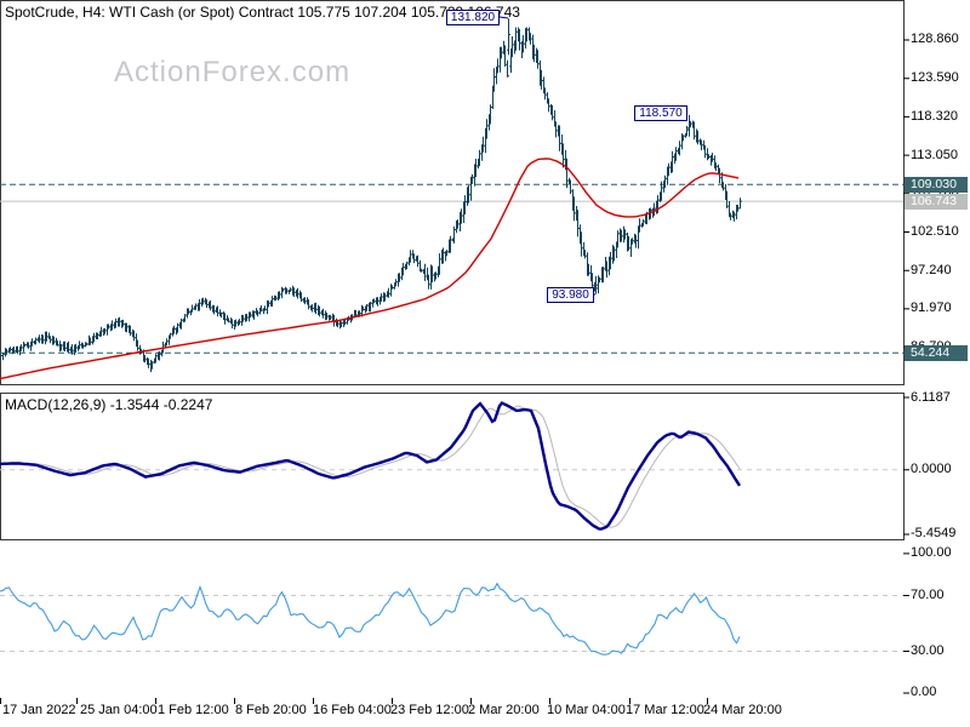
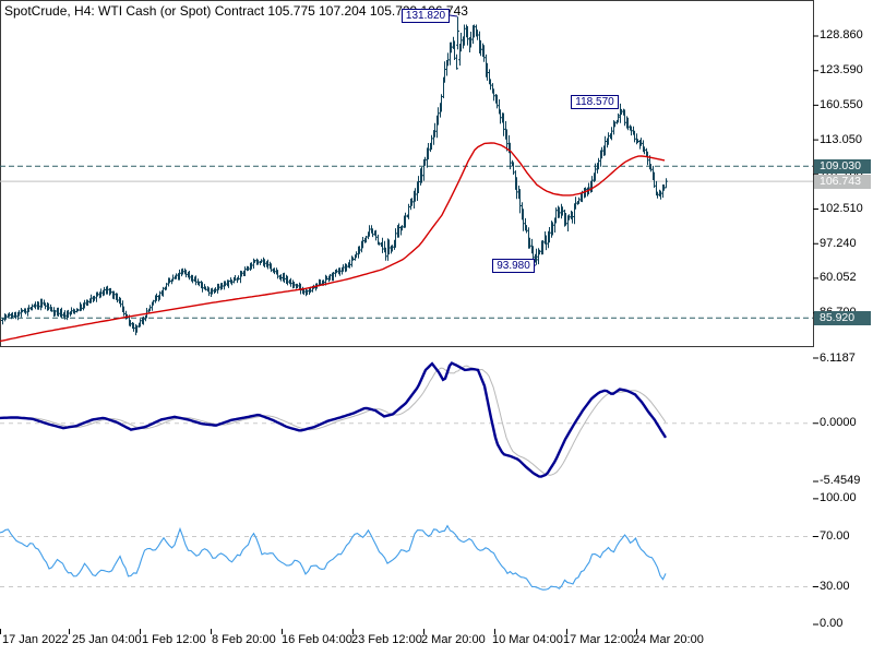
- ActionForex.com
  SpotCrude, H4: WTI Cash (or Spot) Contract 105.775 107.204 105.7743
- MACD(12,26,9) -1.3544 -0.2247
  128.860
  123.590
- 118.320
+ 160.550
  113.050
  102.510
  97.240
- 91.970
+ 60.052
  6.1187
  0.0000
  -5.4549
  100.00
  70.00
  30.00
  0.00
  17 Jan 2022
  25 Jan 04:00
  1 Feb 12:00
  8 Feb 20:00
  16 Feb 04:00
  23 Feb 12:00
  2 Mar 20:00
  10 Mar 04:00
  17 Mar 12:00
  24 Mar 20:00
  109.030
  106.743
- 54.244
+ 85.920
  131.820
  118.570
  93.980
